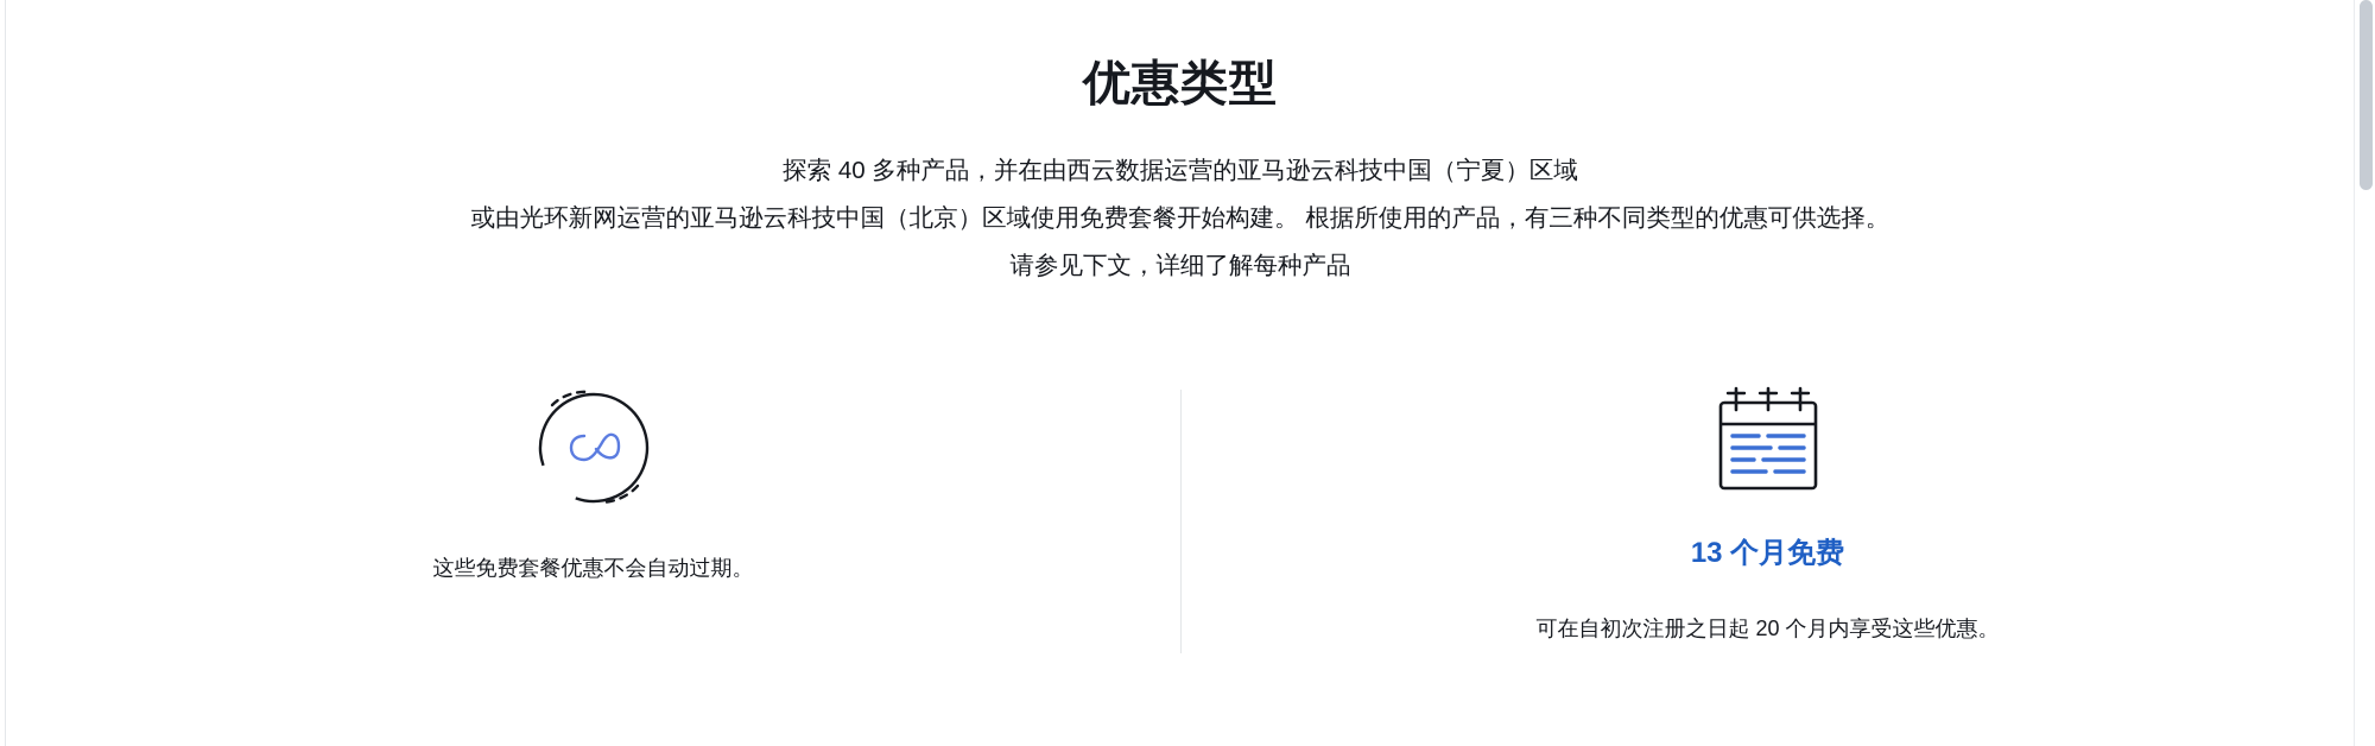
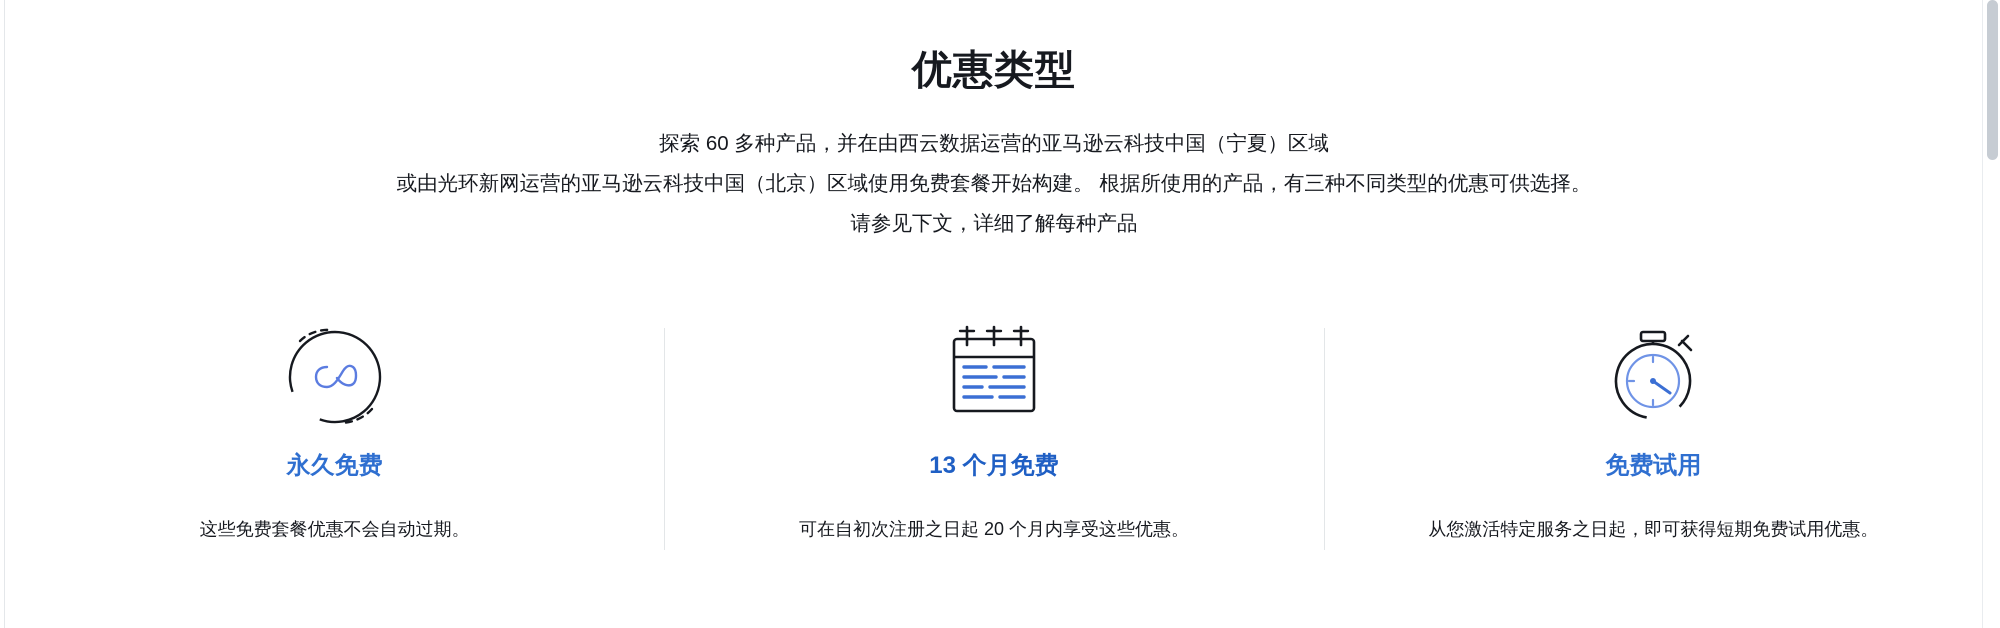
  优惠类型
- 探索 40 多种产品，并在由西云数据运营的亚马逊云科技中国（宁夏）区域
+ 探索 60 多种产品，并在由西云数据运营的亚马逊云科技中国（宁夏）区域
  或由光环新网运营的亚马逊云科技中国（北京）区域使用免费套餐开始构建。 根据所使用的产品，有三种不同类型的优惠可供选择。
  请参见下文，详细了解每种产品
+ 永久免费
  这些免费套餐优惠不会自动过期。
  13 个月免费
  可在自初次注册之日起 20 个月内享受这些优惠。
+ 免费试用
+ 从您激活特定服务之日起，即可获得短期免费试用优惠。
